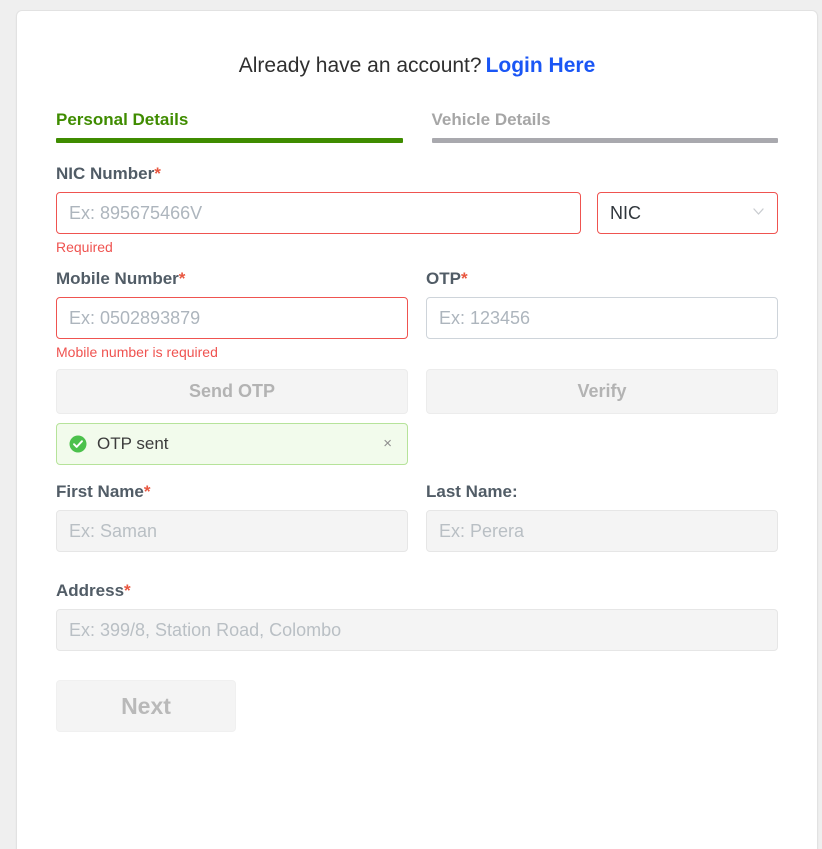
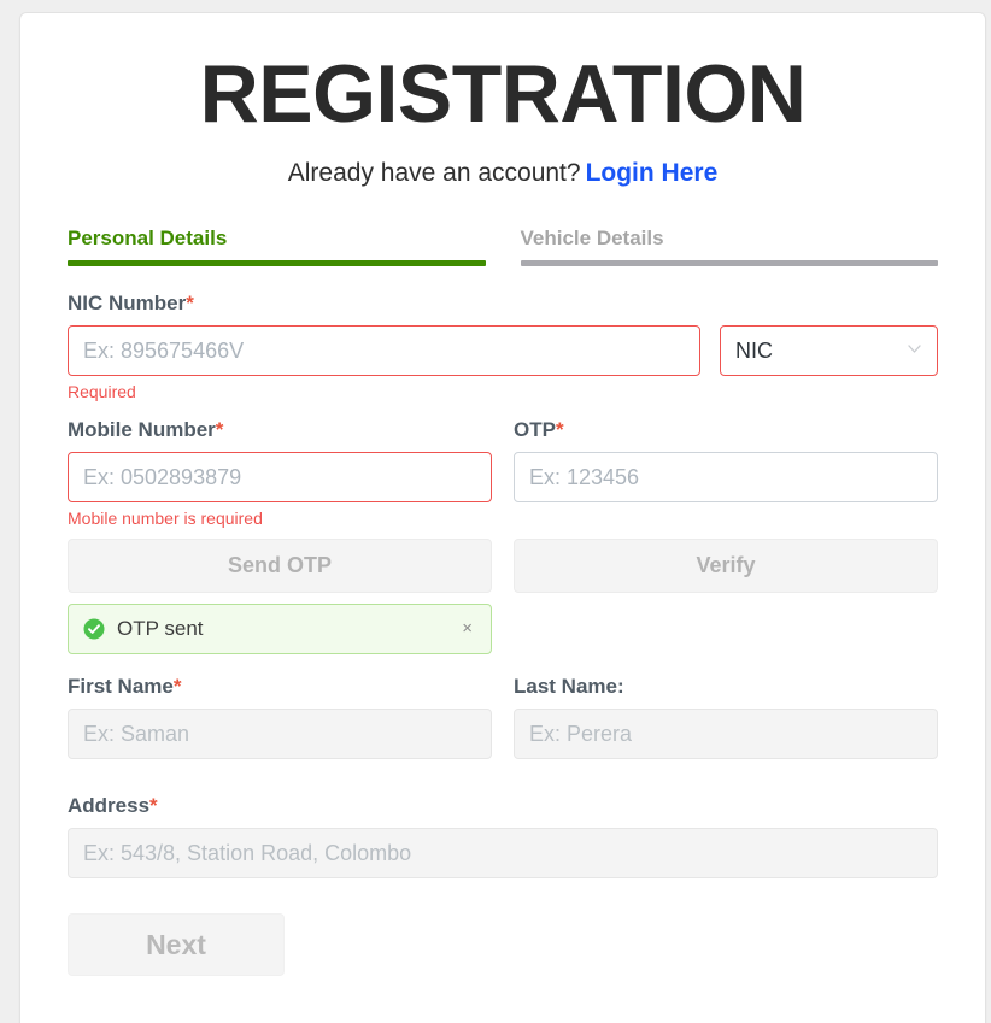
+ REGISTRATION
  Already have an account? Login Here
  Personal Details
  Vehicle Details
  NIC Number*
  Ex: 895675466V
  NIC
  Required
  Mobile Number*
  OTP*
  Ex: 0502893879
  Mobile number is required
  Ex: 123456
  Send OTP
  OTP sent
  ×
  Verify
  First Name*
  Last Name:
  Ex: Saman
  Ex: Perera
  Address*
- Ex: 399/8, Station Road, Colombo
+ Ex: 543/8, Station Road, Colombo
  Next
